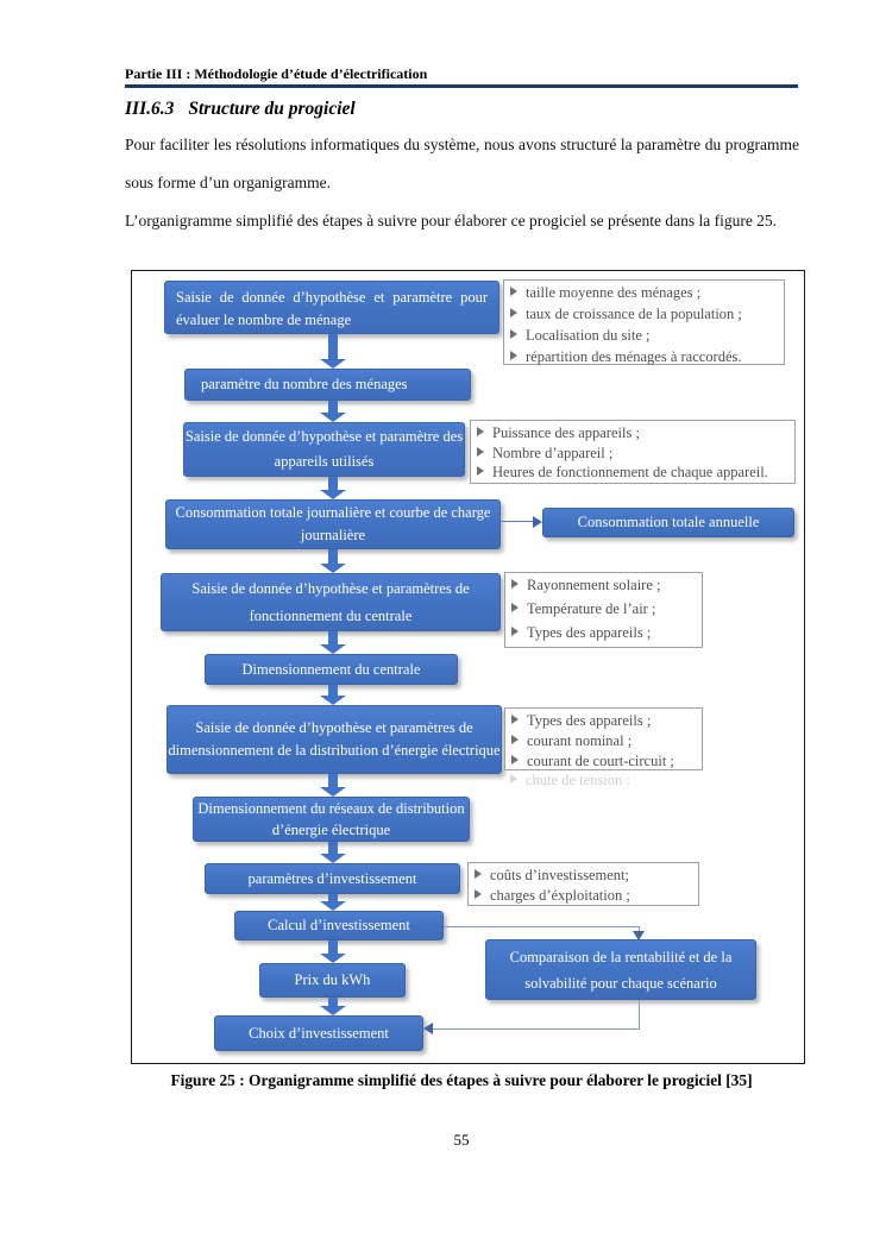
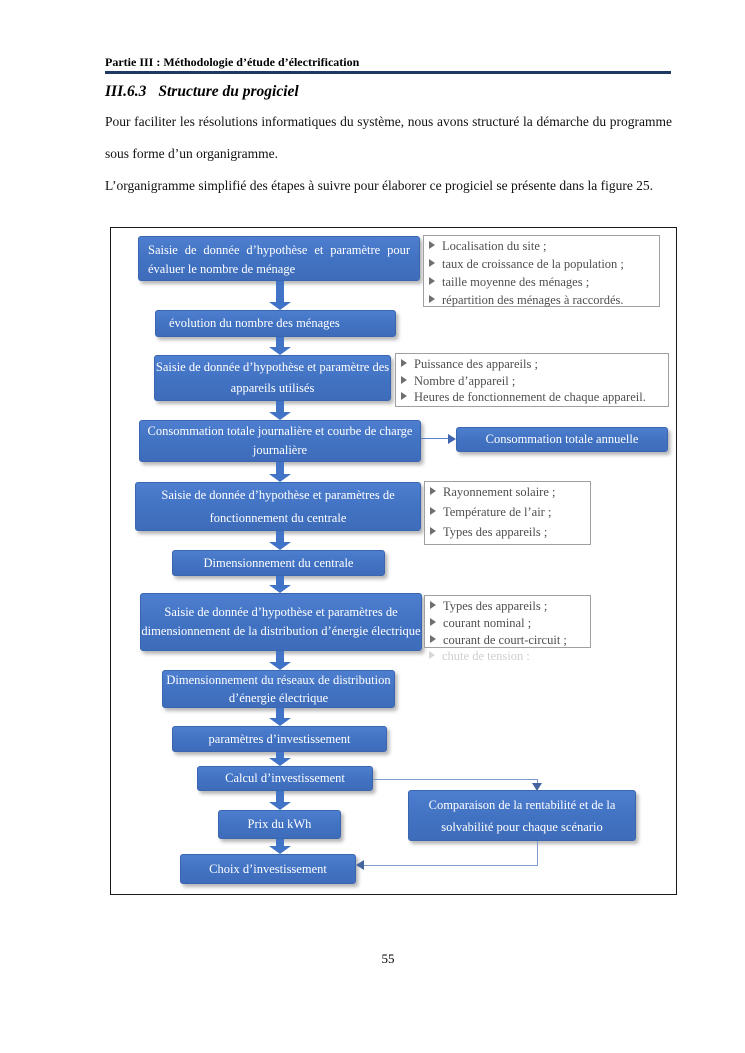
  Partie III : Méthodologie d’étude d’électrification
  III.6.3 Structure du progiciel
- Pour faciliter les résolutions informatiques du système, nous avons structuré la paramètre du programme sous forme d’un organigramme.
+ Pour faciliter les résolutions informatiques du système, nous avons structuré la démarche du programme sous forme d’un organigramme.
  L’organigramme simplifié des étapes à suivre pour élaborer ce progiciel se présente dans la figure 25.
  Saisie de donnée d’hypothèse et paramètre pour évaluer le nombre de ménage
- paramètre du nombre des ménages
+ évolution du nombre des ménages
  Saisie de donnée d’hypothèse et paramètre des appareils utilisés
  Consommation totale journalière et courbe de charge journalière
  Consommation totale annuelle
  Saisie de donnée d’hypothèse et paramètres de fonctionnement du centrale
  Dimensionnement du centrale
  Saisie de donnée d’hypothèse et paramètres de dimensionnement de la distribution d’énergie électrique
  Dimensionnement du réseaux de distribution d’énergie électrique
  paramètres d’investissement
  Calcul d’investissement
  Comparaison de la rentabilité et de la solvabilité pour chaque scénario
  Prix du kWh
  Choix d’investissement
- taille moyenne des ménages ;
+ Localisation du site ;
  taux de croissance de la population ;
- Localisation du site ;
+ taille moyenne des ménages ;
  répartition des ménages à raccordés.
  Puissance des appareils ;
  Nombre d’appareil ;
  Heures de fonctionnement de chaque appareil.
  Rayonnement solaire ;
  Température de l’air ;
  Types des appareils ;
  Types des appareils ;
  courant nominal ;
  courant de court-circuit ;
  chute de tension ;
- coûts d’investissement;
- charges d’éxploitation ;
- Figure 25 : Organigramme simplifié des étapes à suivre pour élaborer le progiciel [35]
  55
